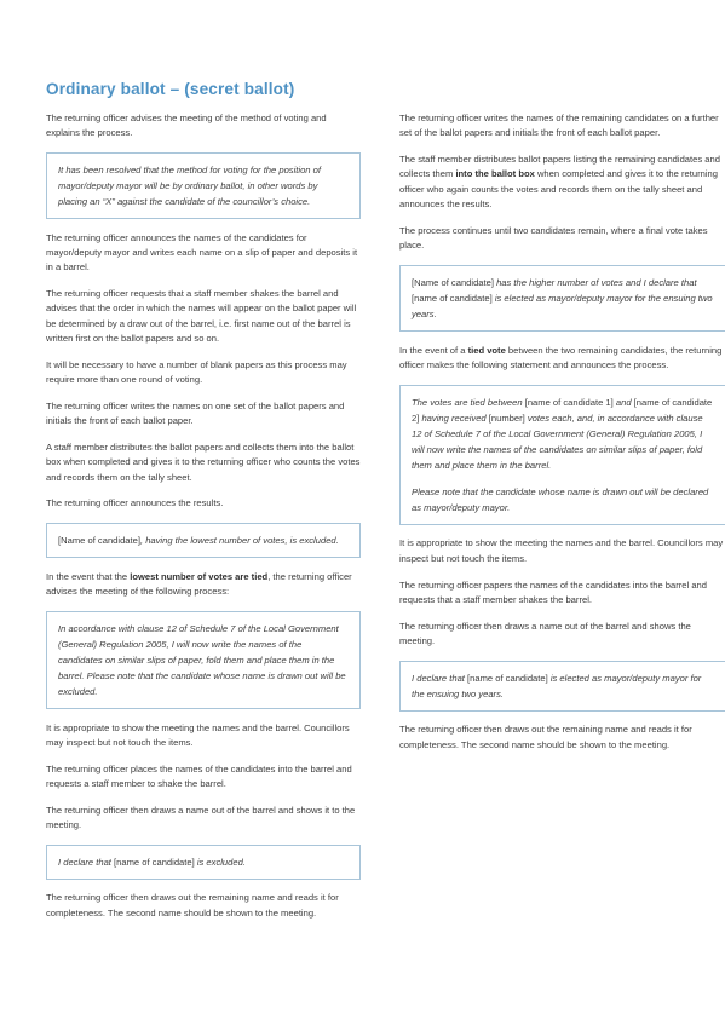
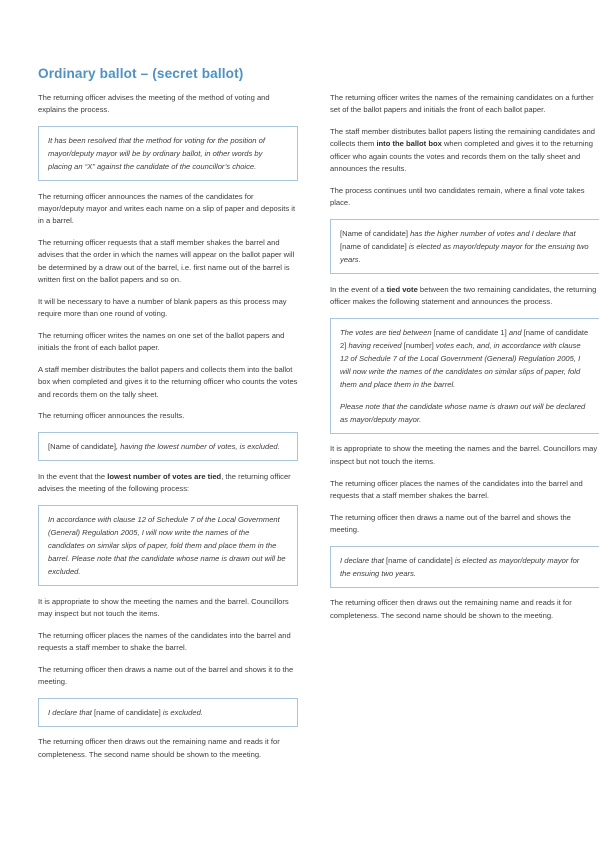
  Ordinary ballot – (secret ballot)
  The returning officer advises the meeting of the method of voting and explains the process.
  It has been resolved that the method for voting for the position of mayor/deputy mayor will be by ordinary ballot, in other words by placing an “X” against the candidate of the councillor’s choice.
  The returning officer announces the names of the candidates for mayor/deputy mayor and writes each name on a slip of paper and deposits it in a barrel.
  The returning officer requests that a staff member shakes the barrel and advises that the order in which the names will appear on the ballot paper will be determined by a draw out of the barrel, i.e. first name out of the barrel is written first on the ballot papers and so on.
  It will be necessary to have a number of blank papers as this process may require more than one round of voting.
  The returning officer writes the names on one set of the ballot papers and initials the front of each ballot paper.
  A staff member distributes the ballot papers and collects them into the ballot box when completed and gives it to the returning officer who counts the votes and records them on the tally sheet.
  The returning officer announces the results.
  [Name of candidate], having the lowest number of votes, is excluded.
  In the event that the lowest number of votes are tied, the returning officer advises the meeting of the following process:
  In accordance with clause 12 of Schedule 7 of the Local Government (General) Regulation 2005, I will now write the names of the candidates on similar slips of paper, fold them and place them in the barrel. Please note that the candidate whose name is drawn out will be excluded.
  It is appropriate to show the meeting the names and the barrel. Councillors may inspect but not touch the items.
  The returning officer places the names of the candidates into the barrel and requests a staff member to shake the barrel.
  The returning officer then draws a name out of the barrel and shows it to the meeting.
  I declare that [name of candidate] is excluded.
  The returning officer then draws out the remaining name and reads it for completeness. The second name should be shown to the meeting.
  The returning officer writes the names of the remaining candidates on a further set of the ballot papers and initials the front of each ballot paper.
  The staff member distributes ballot papers listing the remaining candidates and collects them into the ballot box when completed and gives it to the returning officer who again counts the votes and records them on the tally sheet and announces the results.
  The process continues until two candidates remain, where a final vote takes place.
  [Name of candidate] has the higher number of votes and I declare that [name of candidate] is elected as mayor/deputy mayor for the ensuing two years.
  In the event of a tied vote between the two remaining candidates, the returning officer makes the following statement and announces the process.
  The votes are tied between [name of candidate 1] and [name of candidate 2] having received [number] votes each, and, in accordance with clause 12 of Schedule 7 of the Local Government (General) Regulation 2005, I will now write the names of the candidates on similar slips of paper, fold them and place them in the barrel.
  Please note that the candidate whose name is drawn out will be declared as mayor/deputy mayor.
  It is appropriate to show the meeting the names and the barrel. Councillors may inspect but not touch the items.
- The returning officer papers the names of the candidates into the barrel and requests that a staff member shakes the barrel.
+ The returning officer places the names of the candidates into the barrel and requests that a staff member shakes the barrel.
  The returning officer then draws a name out of the barrel and shows the meeting.
  I declare that [name of candidate] is elected as mayor/deputy mayor for the ensuing two years.
  The returning officer then draws out the remaining name and reads it for completeness. The second name should be shown to the meeting.
